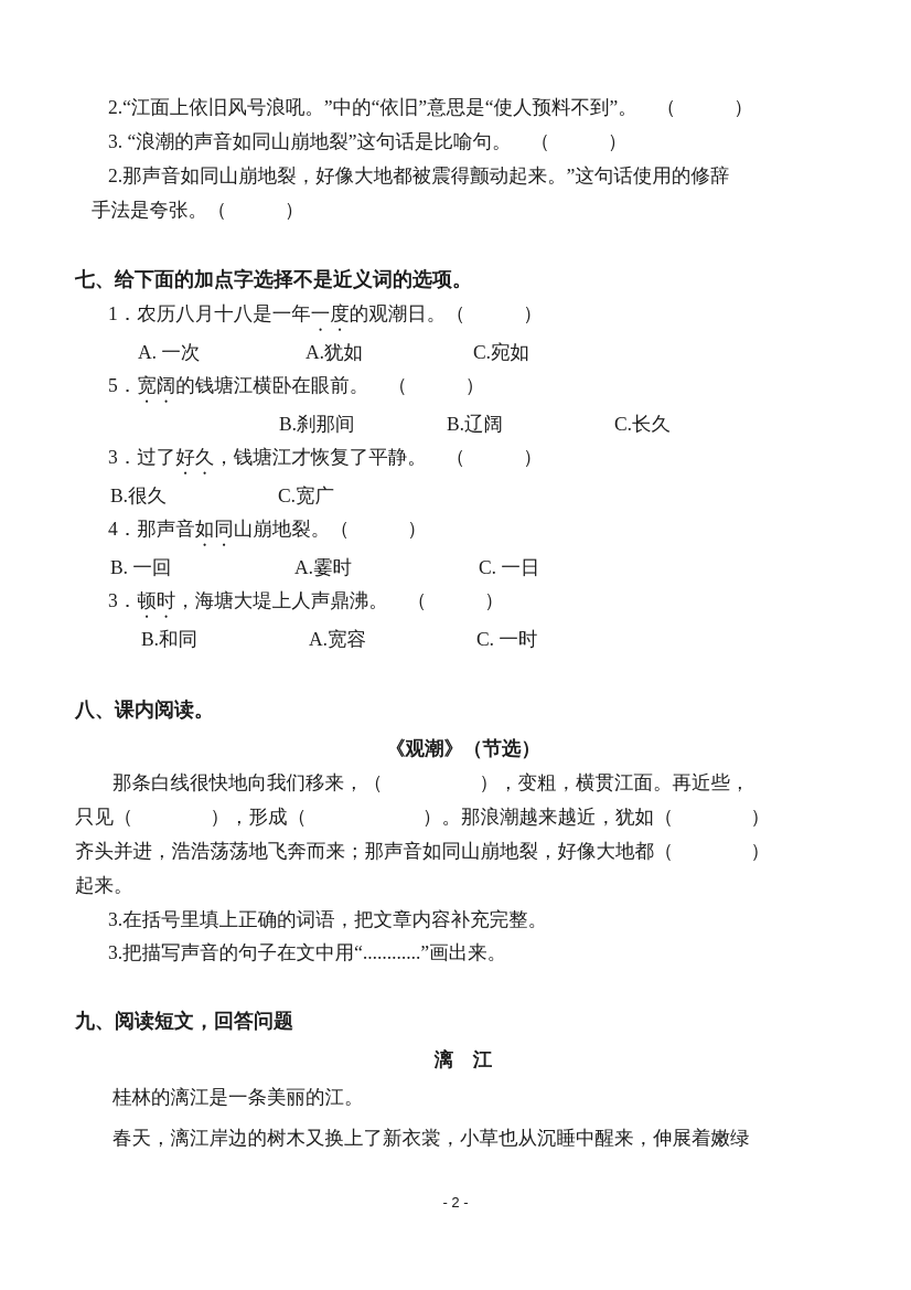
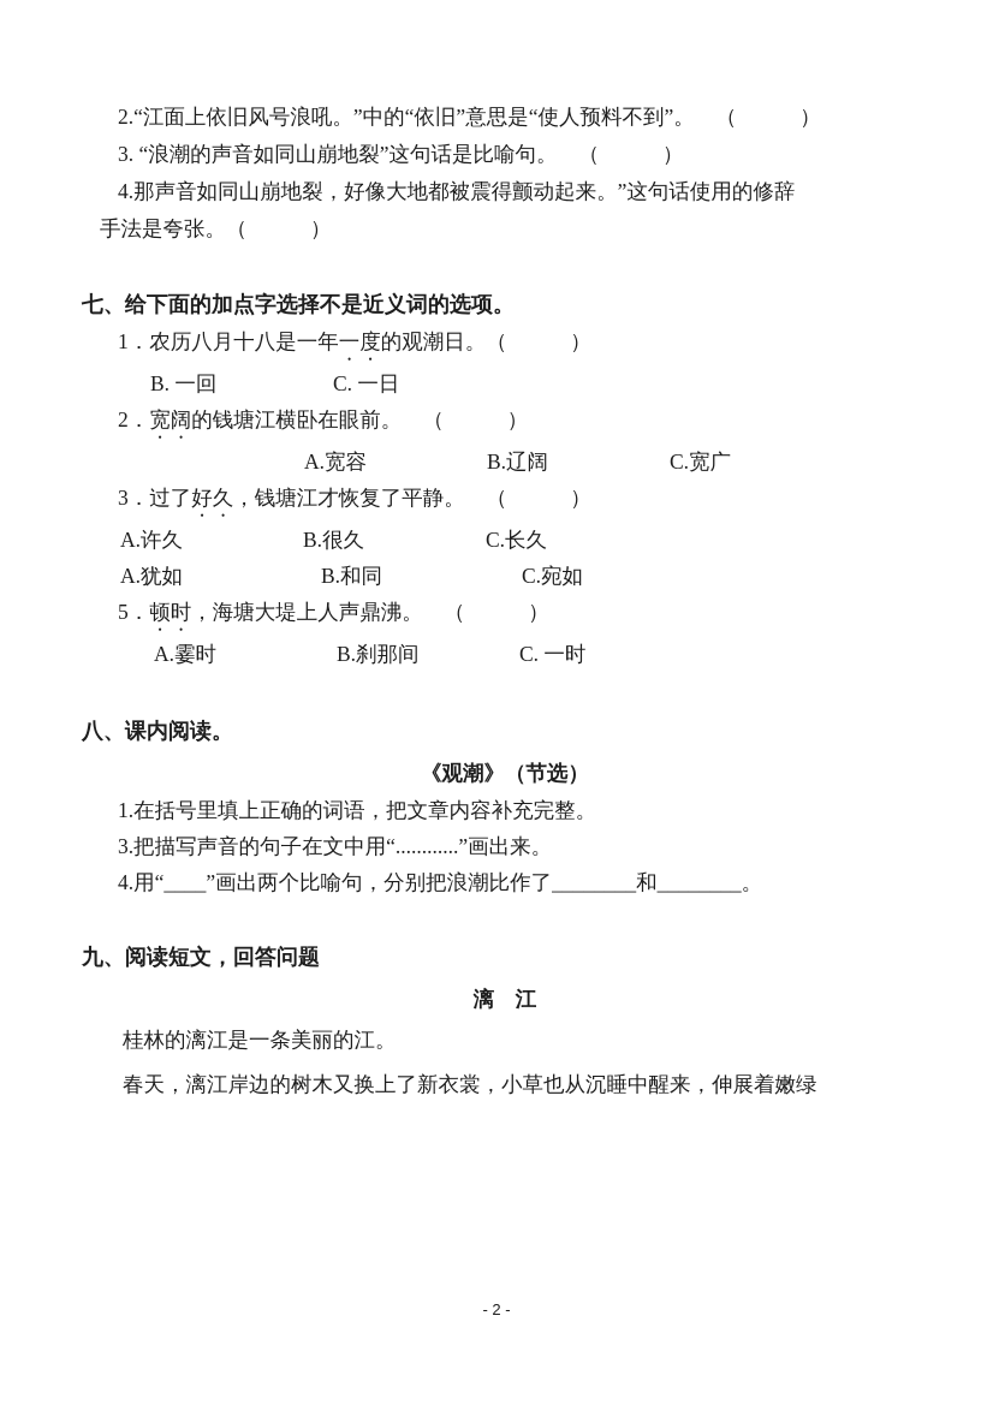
  2.“江面上依旧风号浪吼。”中的“依旧”意思是“使人预料不到”。 （ ）
  3. “浪潮的声音如同山崩地裂”这句话是比喻句。 （ ）
- 2.那声音如同山崩地裂，好像大地都被震得颤动起来。”这句话使用的修辞
+ 4.那声音如同山崩地裂，好像大地都被震得颤动起来。”这句话使用的修辞
  手法是夸张。（ ）
  七、给下面的加点字选择不是近义词的选项。
  1．农历八月十八是一年一度的观潮日。（ ）
- A. 一次
- A.犹如
+ B. 一回
- C.宛如
+ C. 一日
- 5．宽阔的钱塘江横卧在眼前。 （ ）
+ 2．宽阔的钱塘江横卧在眼前。 （ ）
- B.刹那间
+ A.宽容
  B.辽阔
- C.长久
+ C.宽广
  3．过了好久，钱塘江才恢复了平静。 （ ）
+ A.许久
  B.很久
- C.宽广
+ C.长久
- 4．那声音如同山崩地裂。（ ）
- B. 一回
+ A.犹如
- A.霎时
+ B.和同
- C. 一日
+ C.宛如
- 3．顿时，海塘大堤上人声鼎沸。 （ ）
+ 5．顿时，海塘大堤上人声鼎沸。 （ ）
- B.和同
+ A.霎时
- A.宽容
+ B.刹那间
  C. 一时
  八、课内阅读。
  《观潮》（节选）
- 那条白线很快地向我们移来，（ ），变粗，横贯江面。再近些，
- 只见（ ），形成（ ）。那浪潮越来越近，犹如（ ）
- 齐头并进，浩浩荡荡地飞奔而来；那声音如同山崩地裂，好像大地都（ ）
- 起来。
- 3.在括号里填上正确的词语，把文章内容补充完整。
+ 1.在括号里填上正确的词语，把文章内容补充完整。
  3.把描写声音的句子在文中用“............”画出来。
+ 4.用“____”画出两个比喻句，分别把浪潮比作了________和________。
  九、阅读短文，回答问题
  漓 江
  桂林的漓江是一条美丽的江。
  春天，漓江岸边的树木又换上了新衣裳，小草也从沉睡中醒来，伸展着嫩绿
  - 2 -
